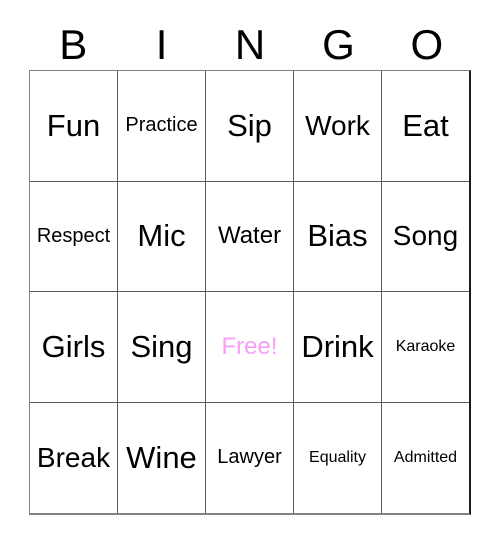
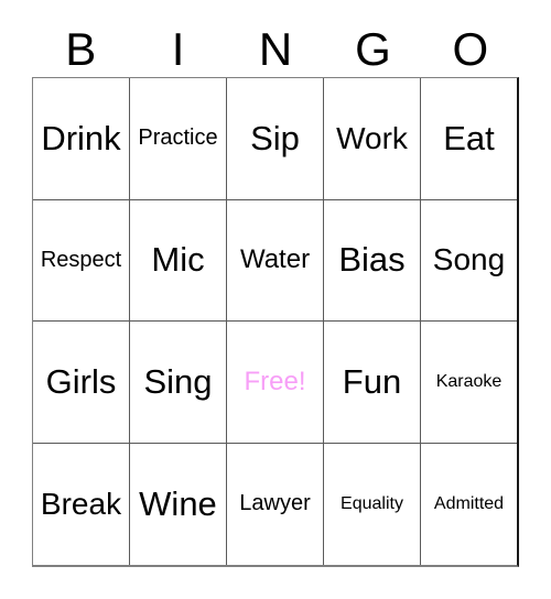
  B
  I
  N
  G
  O
- Fun
+ Drink
  Practice
  Sip
  Work
  Eat
  Respect
  Mic
  Water
  Bias
  Song
  Girls
  Sing
  Free!
- Drink
+ Fun
  Karaoke
  Break
  Wine
  Lawyer
  Equality
  Admitted
